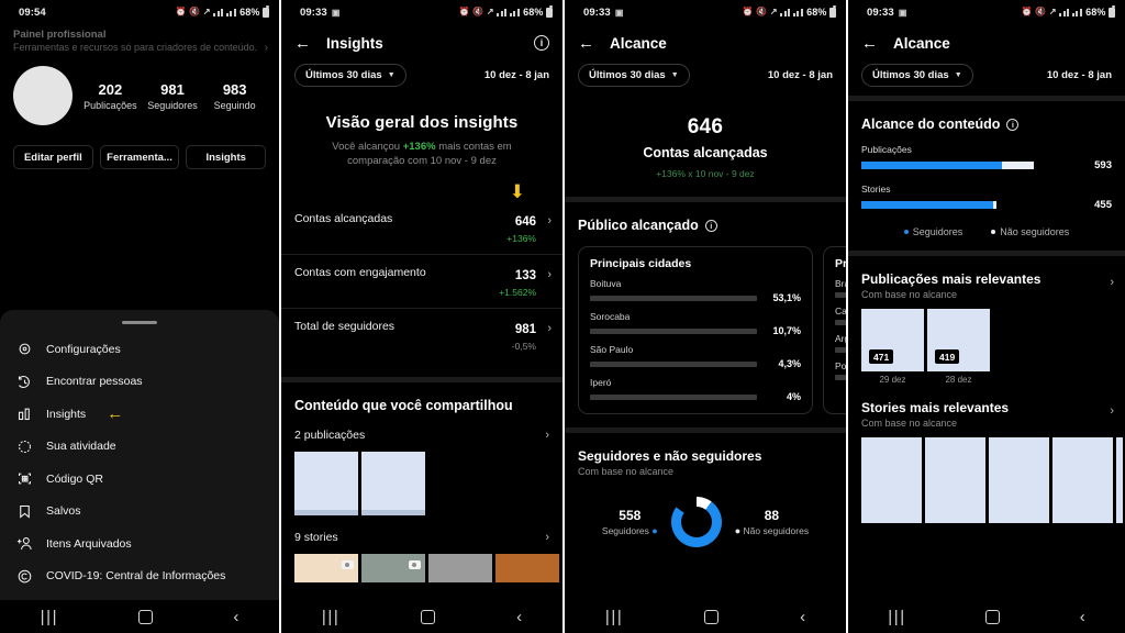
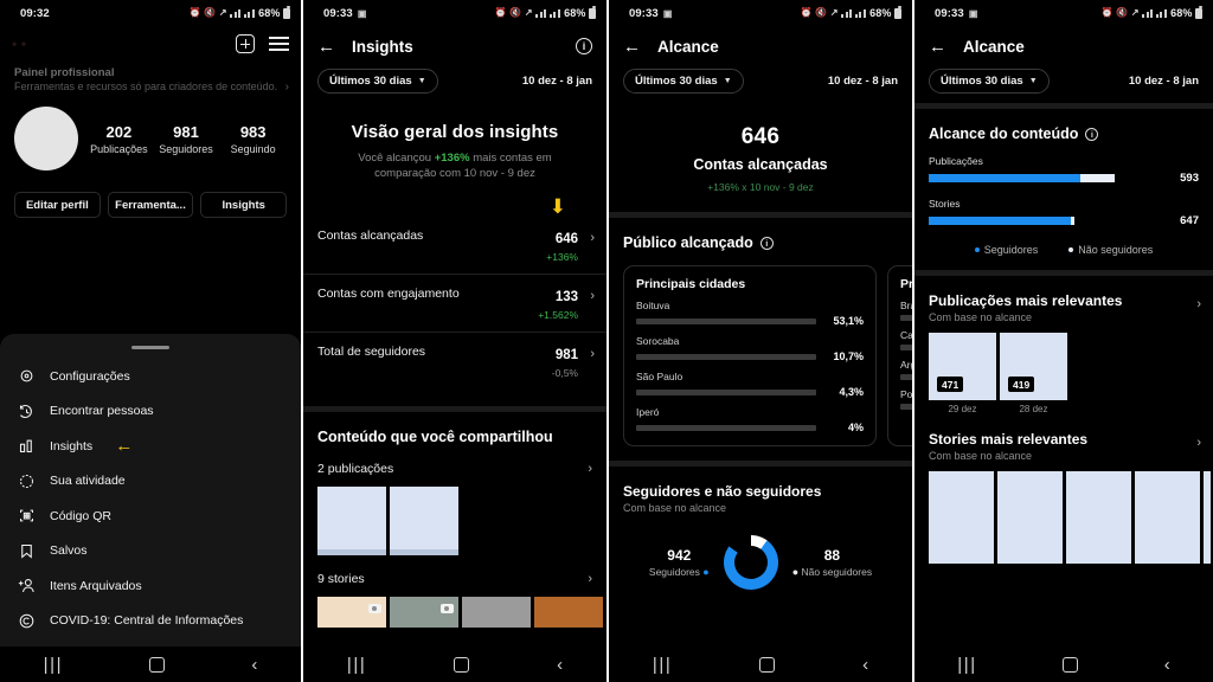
- 09:54
+ 09:32
  ⏰
  🔇
  ↗
  68%
+ • •
  Painel profissional
  Ferramentas e recursos só para criadores de conteúdo.
  ›
  202
  Publicações
  981
  Seguidores
  983
  Seguindo
  Editar perfil
  Ferramenta...
  Insights
  Configurações
  Encontrar pessoas
  Insights
  ←
  Sua atividade
  Código QR
  Salvos
  Itens Arquivados
  COVID-19: Central de Informações
  |||
  ‹
  09:33
  ▣
  ⏰
  🔇
  ↗
  68%
  ←
  Insights
  i
  Últimos 30 dias
  10 dez - 8 jan
  Visão geral dos insights
  Você alcançou +136% mais contas em comparação com 10 nov - 9 dez
  ⬇
  Contas alcançadas
  646
  +136%
  ›
  Contas com engajamento
  133
  +1.562%
  ›
  Total de seguidores
  981
  -0,5%
  ›
  Conteúdo que você compartilhou
  2 publicações
  ›
  9 stories
  ›
  |||
  ‹
  09:33
  ▣
  ⏰
  🔇
  ↗
  68%
  ←
  Alcance
  Últimos 30 dias
  10 dez - 8 jan
  646
  Contas alcançadas
  +136% x 10 nov - 9 dez
  Público alcançado
  i
  Principais cidades
  Boituva
  53,1%
  Sorocaba
  10,7%
  São Paulo
  4,3%
  Iperó
  4%
  Seguidores e não seguidores
  Com base no alcance
- 558
+ 942
  Seguidores ●
  88
  ● Não seguidores
  |||
  ‹
  09:33
  ▣
  ⏰
  🔇
  ↗
  68%
  ←
  Alcance
  Últimos 30 dias
  10 dez - 8 jan
  Alcance do conteúdo
  i
  Publicações
  593
  Stories
- 455
+ 647
  Seguidores
  Não seguidores
  Publicações mais relevantes
  Com base no alcance
  ›
  471
  29 dez
  419
  28 dez
  Stories mais relevantes
  Com base no alcance
  ›
  |||
  ‹
